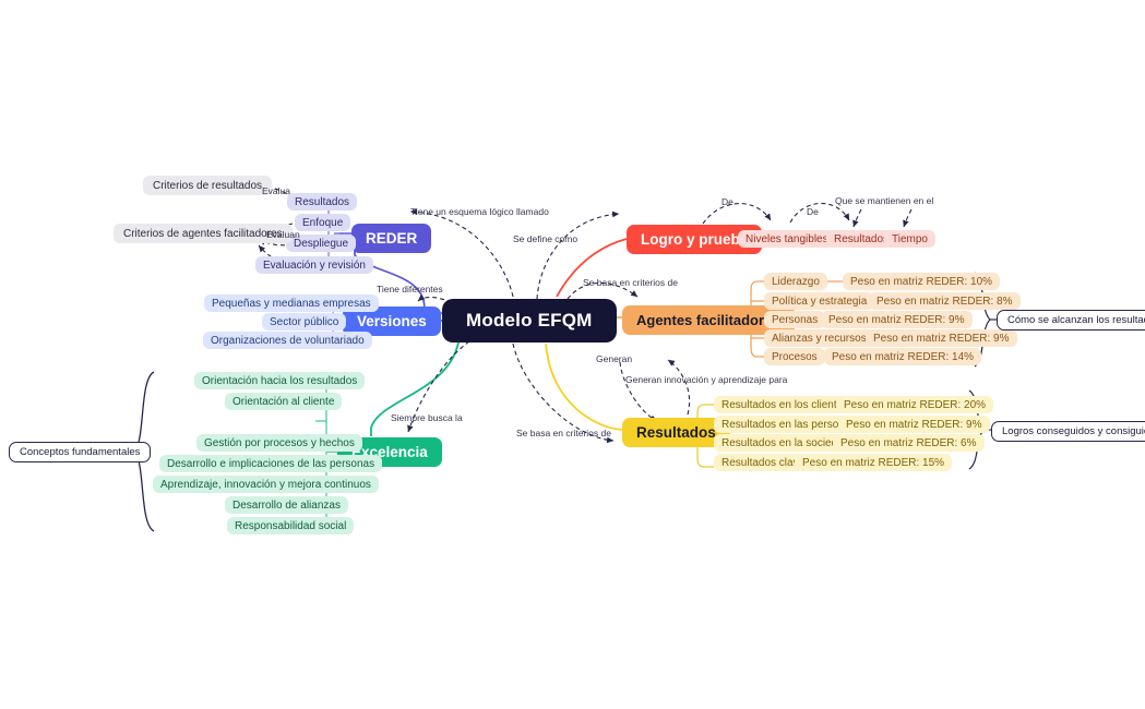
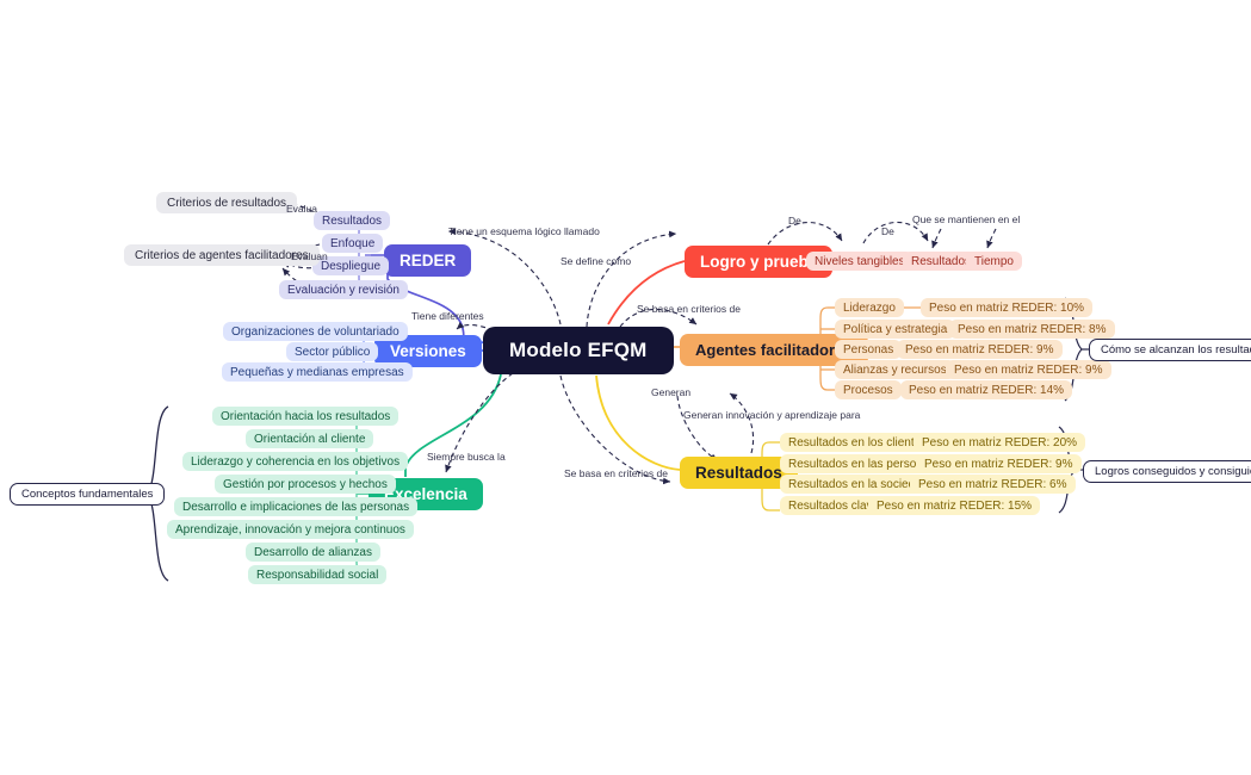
  Modelo EFQM
  REDER
  Resultados
  Enfoque
  Despliegue
  Evaluación y revisión
  Criterios de resultados
  Criterios de agentes facilitadores
  Evalua
  Evaluan
  Tiene un esquema lógico llamado
  Versiones
- Pequeñas y medianas empresas
+ Organizaciones de voluntariado
  Sector público
- Organizaciones de voluntariado
+ Pequeñas y medianas empresas
  Tiene diferentes
  Excelencia
  Orientación hacia los resultados
  Orientación al cliente
+ Liderazgo y coherencia en los objetivos
  Gestión por procesos y hechos
  Desarrollo e implicaciones de las personas
  Aprendizaje, innovación y mejora continuos
  Desarrollo de alianzas
  Responsabilidad social
  Conceptos fundamentales
  Siempre busca la
  Logro y prueb
  Niveles tangible
  Resultado
  Tiempo
  De
  De
  Que se mantienen en el
  Se define como
  Agentes facilitador
  Liderazgo
  Peso en matriz REDER: 10%
  Política y estrategia
  Peso en matriz REDER: 8%
  Personas
  Peso en matriz REDER: 9%
  Alianzas y recursos
  Peso en matriz REDER: 9%
  Procesos
  Peso en matriz REDER: 14%
  Cómo se alcanzan los resulta
  Se basa en criterios de
  Resultados
  Resultados en los clien
  Peso en matriz REDER: 20%
  Resultados en las perso
  Peso en matriz REDER: 9%
  Resultados en la socie
  Peso en matriz REDER: 6%
  Resultados cla
  Peso en matriz REDER: 15%
  Logros conseguidos y consigui
  Se basa en criterios de
  Generan
  Generan innovación y aprendizaje para
